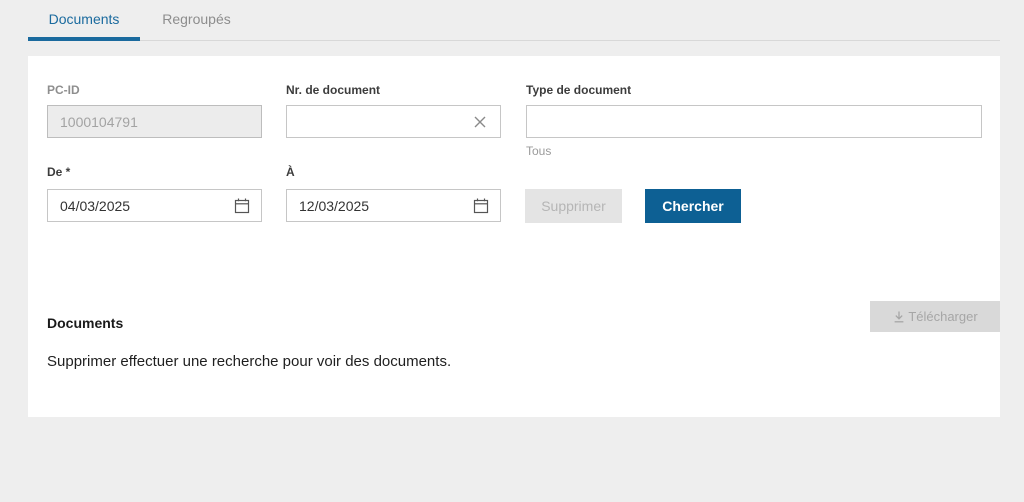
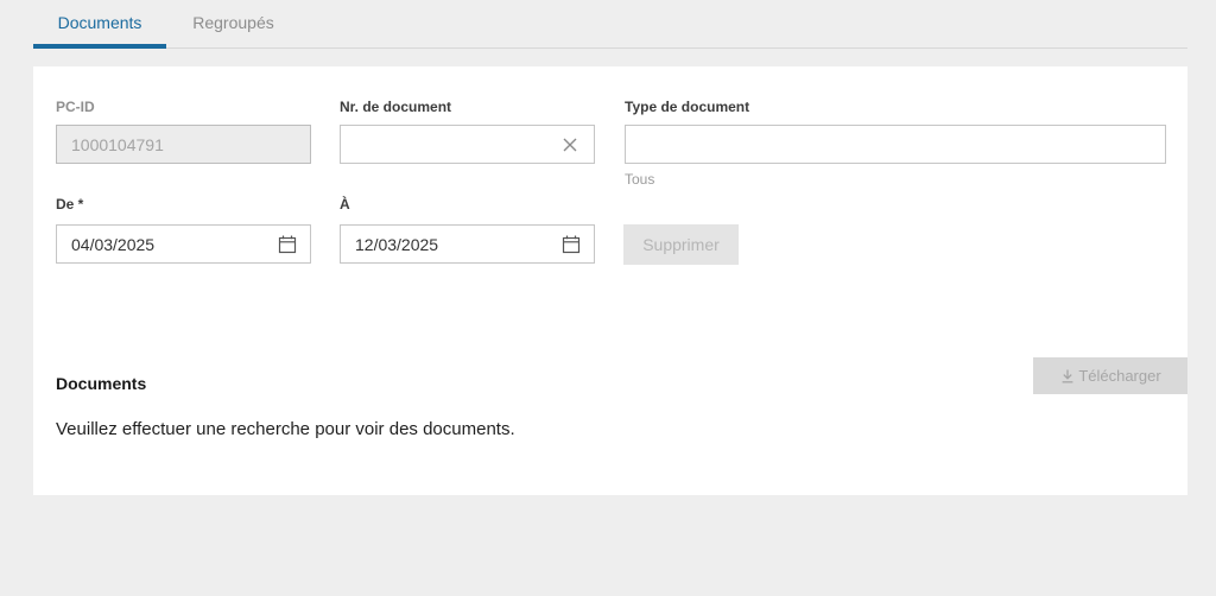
  Documents
  Regroupés
  PC-ID
  Nr. de document
  Type de document
  1000104791
  Tous
  De *
  À
  04/03/2025
  12/03/2025
  Supprimer
- Chercher
  Télécharger
  Documents
- Supprimer effectuer une recherche pour voir des documents.
+ Veuillez effectuer une recherche pour voir des documents.
